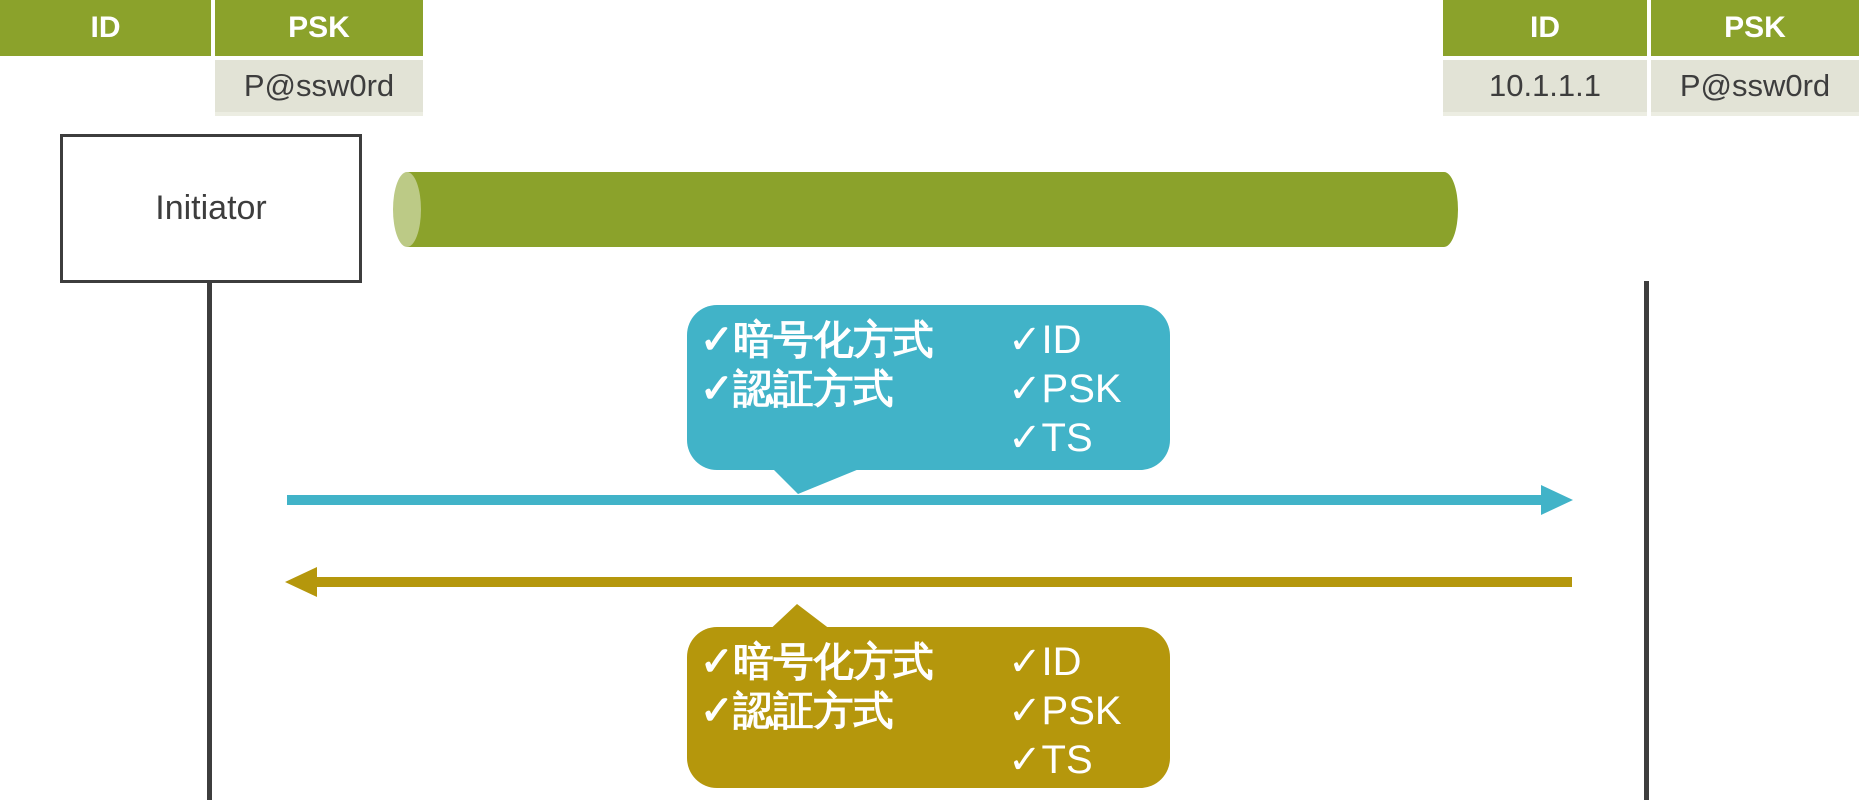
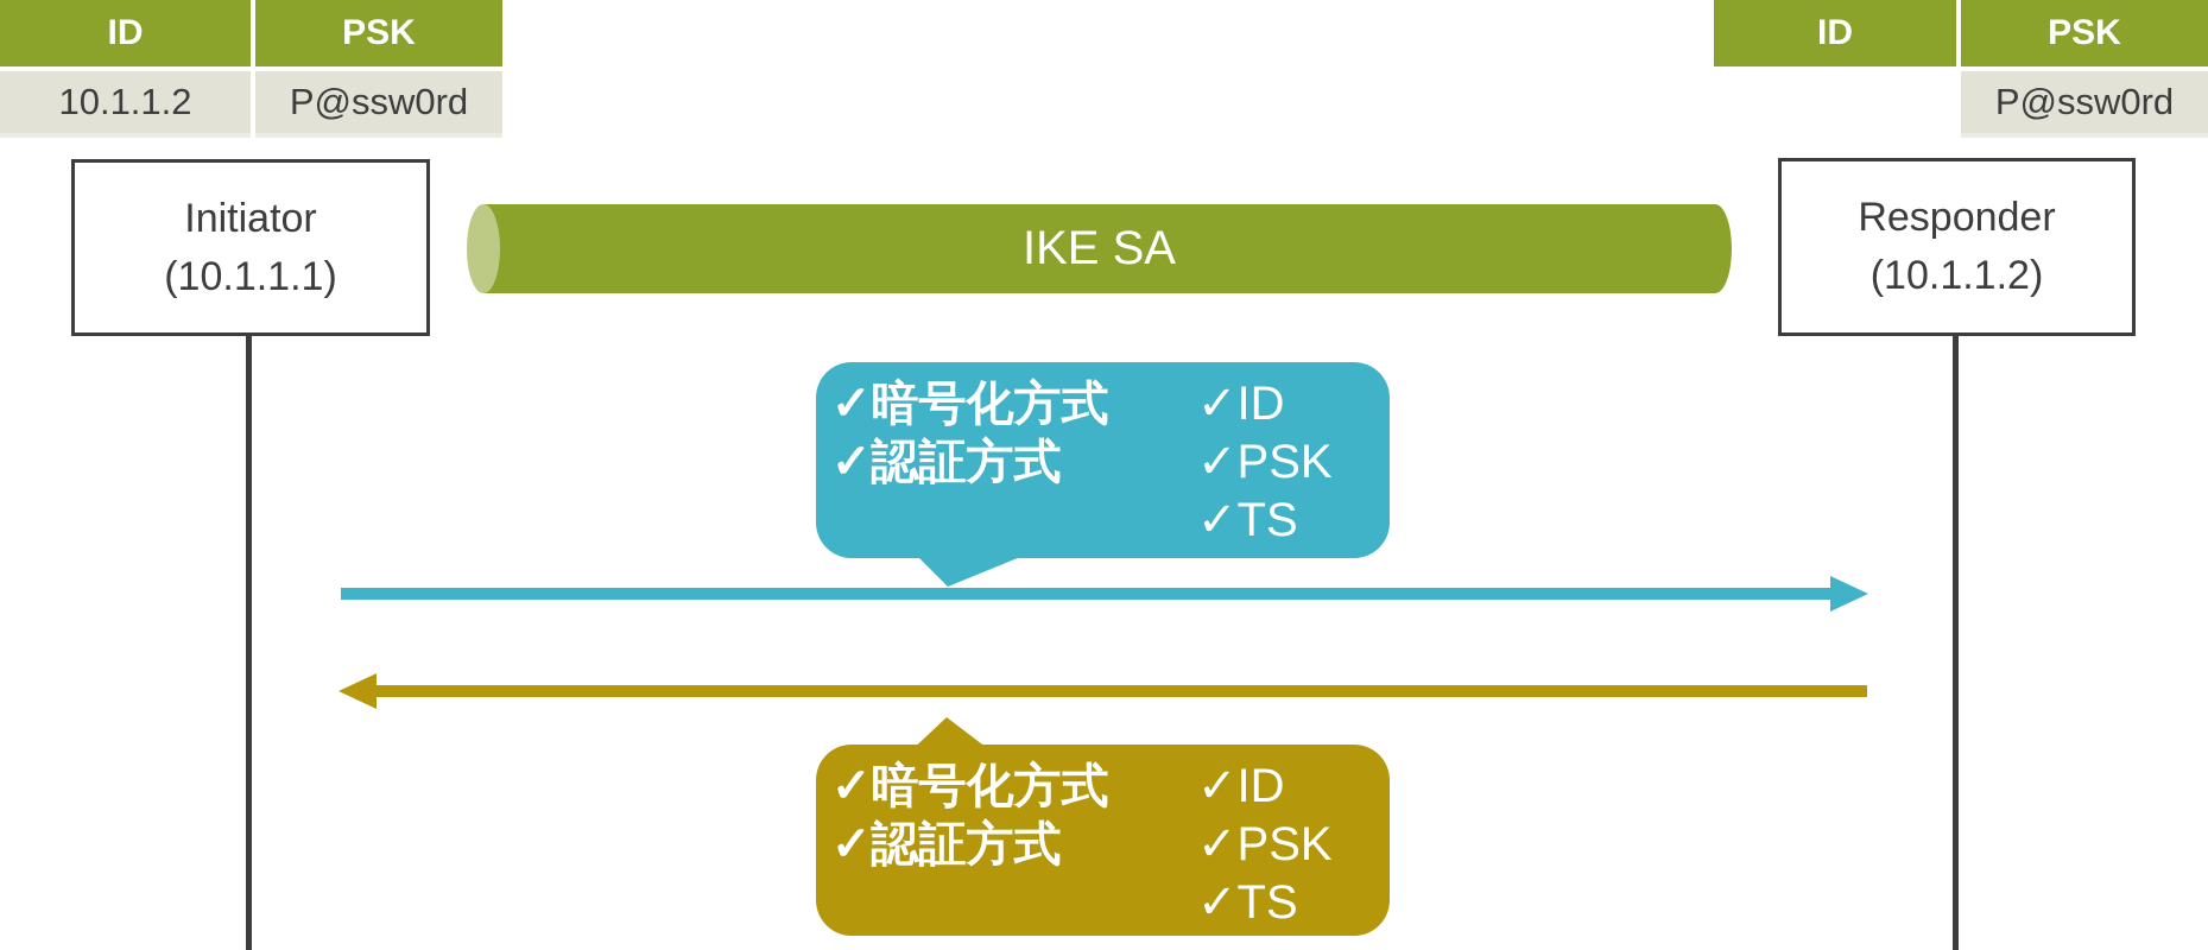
  ID
+ 10.1.1.2
  PSK
  P@ssw0rd
  ID
- 10.1.1.1
  PSK
  P@ssw0rd
  Initiator
+ (10.1.1.1)
+ Responder
+ (10.1.1.2)
+ IKE SA
  ✓暗号化方式
  ✓認証方式
  ✓ID
  ✓PSK
  ✓TS
  ✓暗号化方式
  ✓認証方式
  ✓ID
  ✓PSK
  ✓TS
